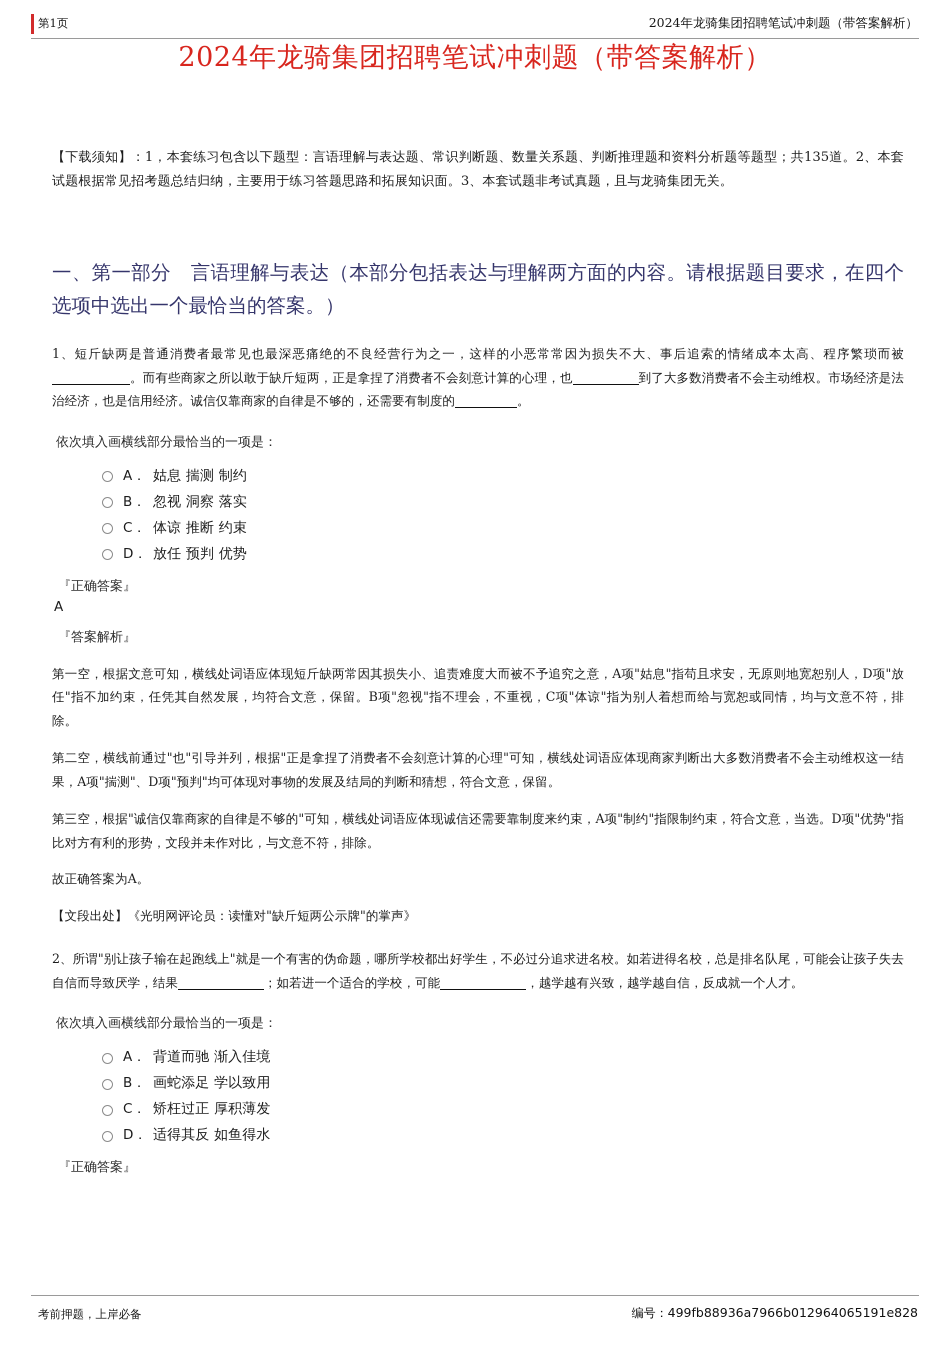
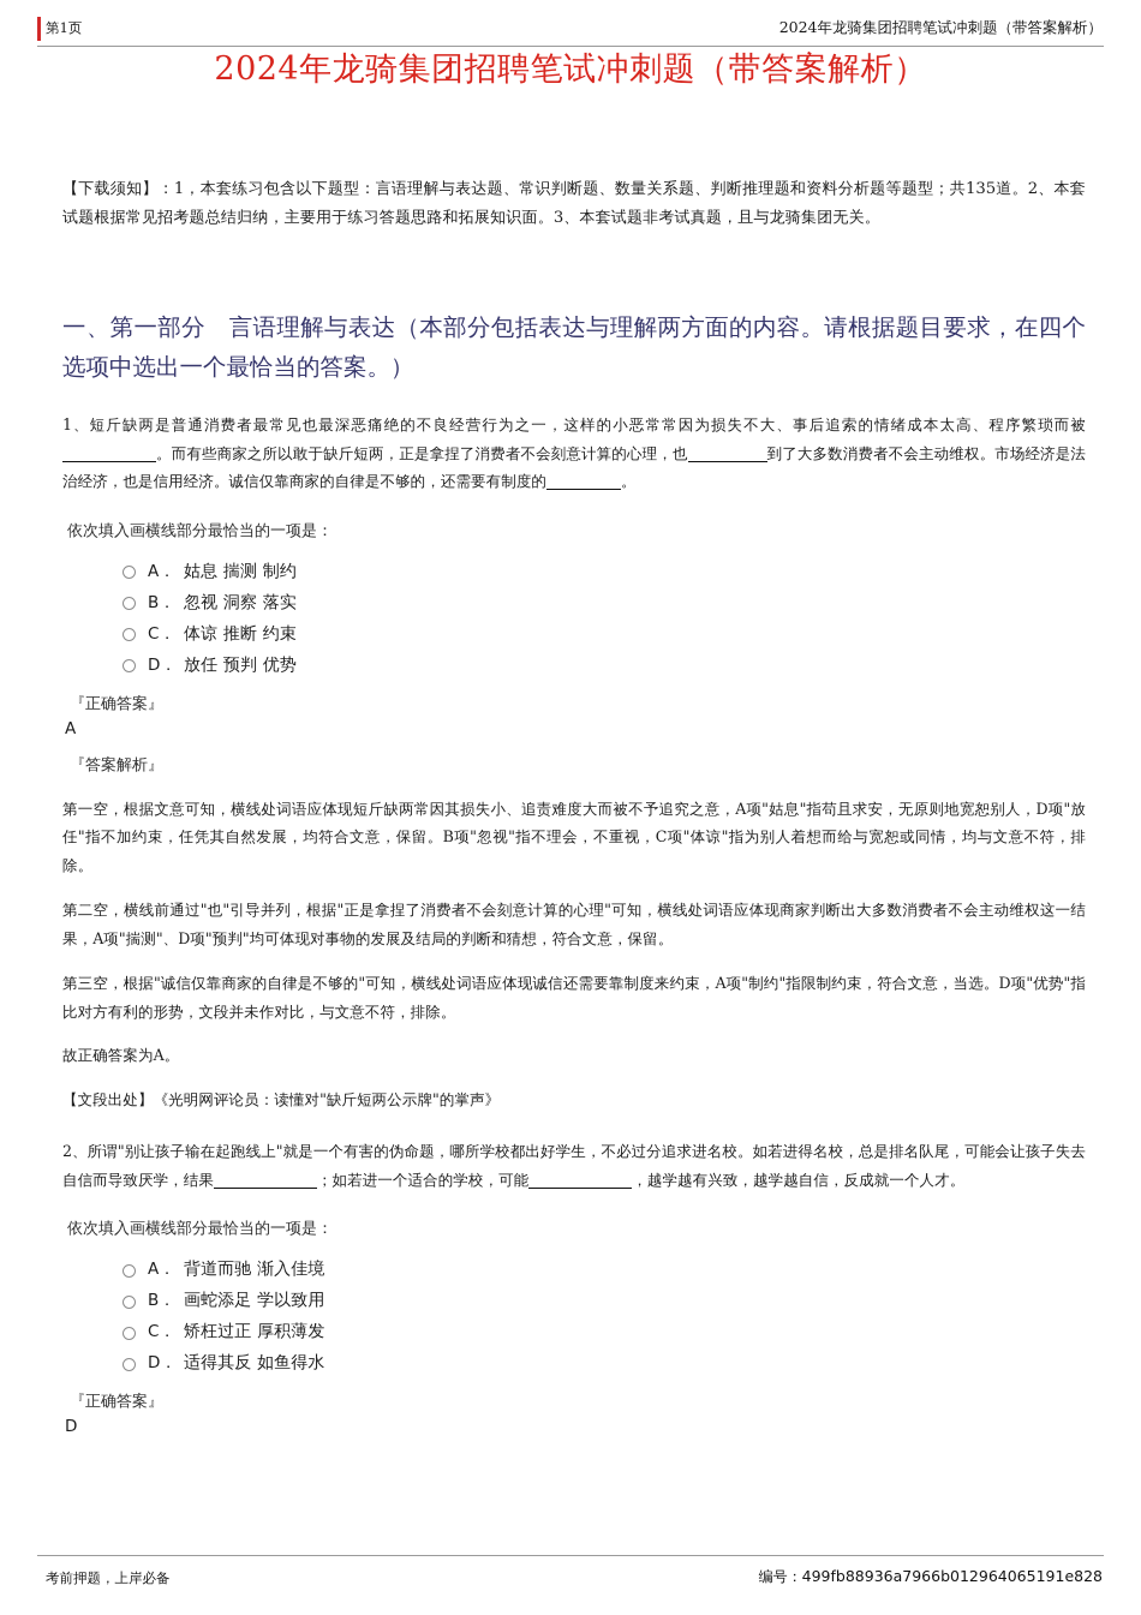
  第1页
  2024年龙骑集团招聘笔试冲刺题（带答案解析）
  2024年龙骑集团招聘笔试冲刺题（带答案解析）
  【下载须知】：1，本套练习包含以下题型：言语理解与表达题、常识判断题、数量关系题、判断推理题和资料分析题等题型；共135道。2、本套试题根据常见招考题总结归纳，主要用于练习答题思路和拓展知识面。3、本套试题非考试真题，且与龙骑集团无关。
  一、第一部分 言语理解与表达（本部分包括表达与理解两方面的内容。请根据题目要求，在四个选项中选出一个最恰当的答案。）
  1、短斤缺两是普通消费者最常见也最深恶痛绝的不良经营行为之一，这样的小恶常常因为损失不大、事后追索的情绪成本太高、程序繁琐而被。而有些商家之所以敢于缺斤短两，正是拿捏了消费者不会刻意计算的心理，也 到了大多数消费者不会主动维权。市场经济是法治经济，也是信用经济。诚信仅靠商家的自律是不够的，还需要有制度的 。
  依次填入画横线部分最恰当的一项是：
  A．
  姑息 揣测 制约
  B．
  忽视 洞察 落实
  C．
  体谅 推断 约束
  D．
  放任 预判 优势
  『正确答案』
  A
  『答案解析』
  第一空，根据文意可知，横线处词语应体现短斤缺两常因其损失小、追责难度大而被不予追究之意，A项"姑息"指苟且求安，无原则地宽恕别人，D项"放任"指不加约束，任凭其自然发展，均符合文意，保留。B项"忽视"指不理会，不重视，C项"体谅"指为别人着想而给与宽恕或同情，均与文意不符，排除。
  第二空，横线前通过"也"引导并列，根据"正是拿捏了消费者不会刻意计算的心理"可知，横线处词语应体现商家判断出大多数消费者不会主动维权这一结果，A项"揣测"、D项"预判"均可体现对事物的发展及结局的判断和猜想，符合文意，保留。
  第三空，根据"诚信仅靠商家的自律是不够的"可知，横线处词语应体现诚信还需要靠制度来约束，A项"制约"指限制约束，符合文意，当选。D项"优势"指比对方有利的形势，文段并未作对比，与文意不符，排除。
  故正确答案为A。
  【文段出处】《光明网评论员：读懂对"缺斤短两公示牌"的掌声》
  2、所谓"别让孩子输在起跑线上"就是一个有害的伪命题，哪所学校都出好学生，不必过分追求进名校。如若进得名校，总是排名队尾，可能会让孩子失去自信而导致厌学，结果 ；如若进一个适合的学校，可能 ，越学越有兴致，越学越自信，反成就一个人才。
  依次填入画横线部分最恰当的一项是：
  A．
  背道而驰 渐入佳境
  B．
  画蛇添足 学以致用
  C．
  矫枉过正 厚积薄发
  D．
  适得其反 如鱼得水
  『正确答案』
+ D
  考前押题，上岸必备
  编号：499fb88936a7966b012964065191e828
